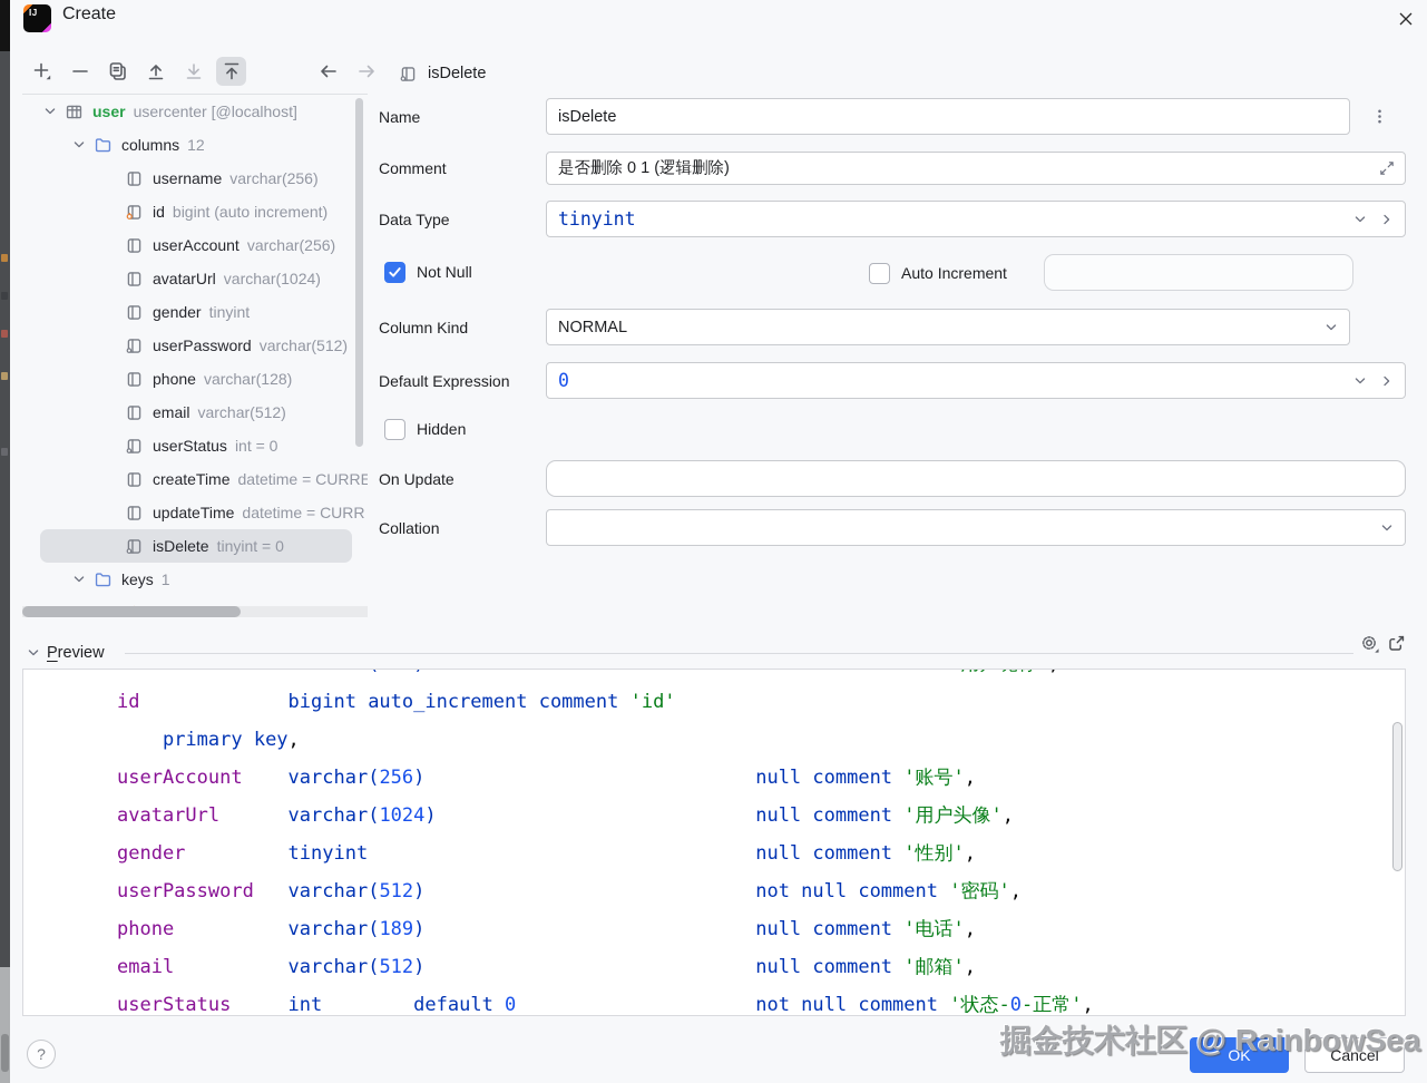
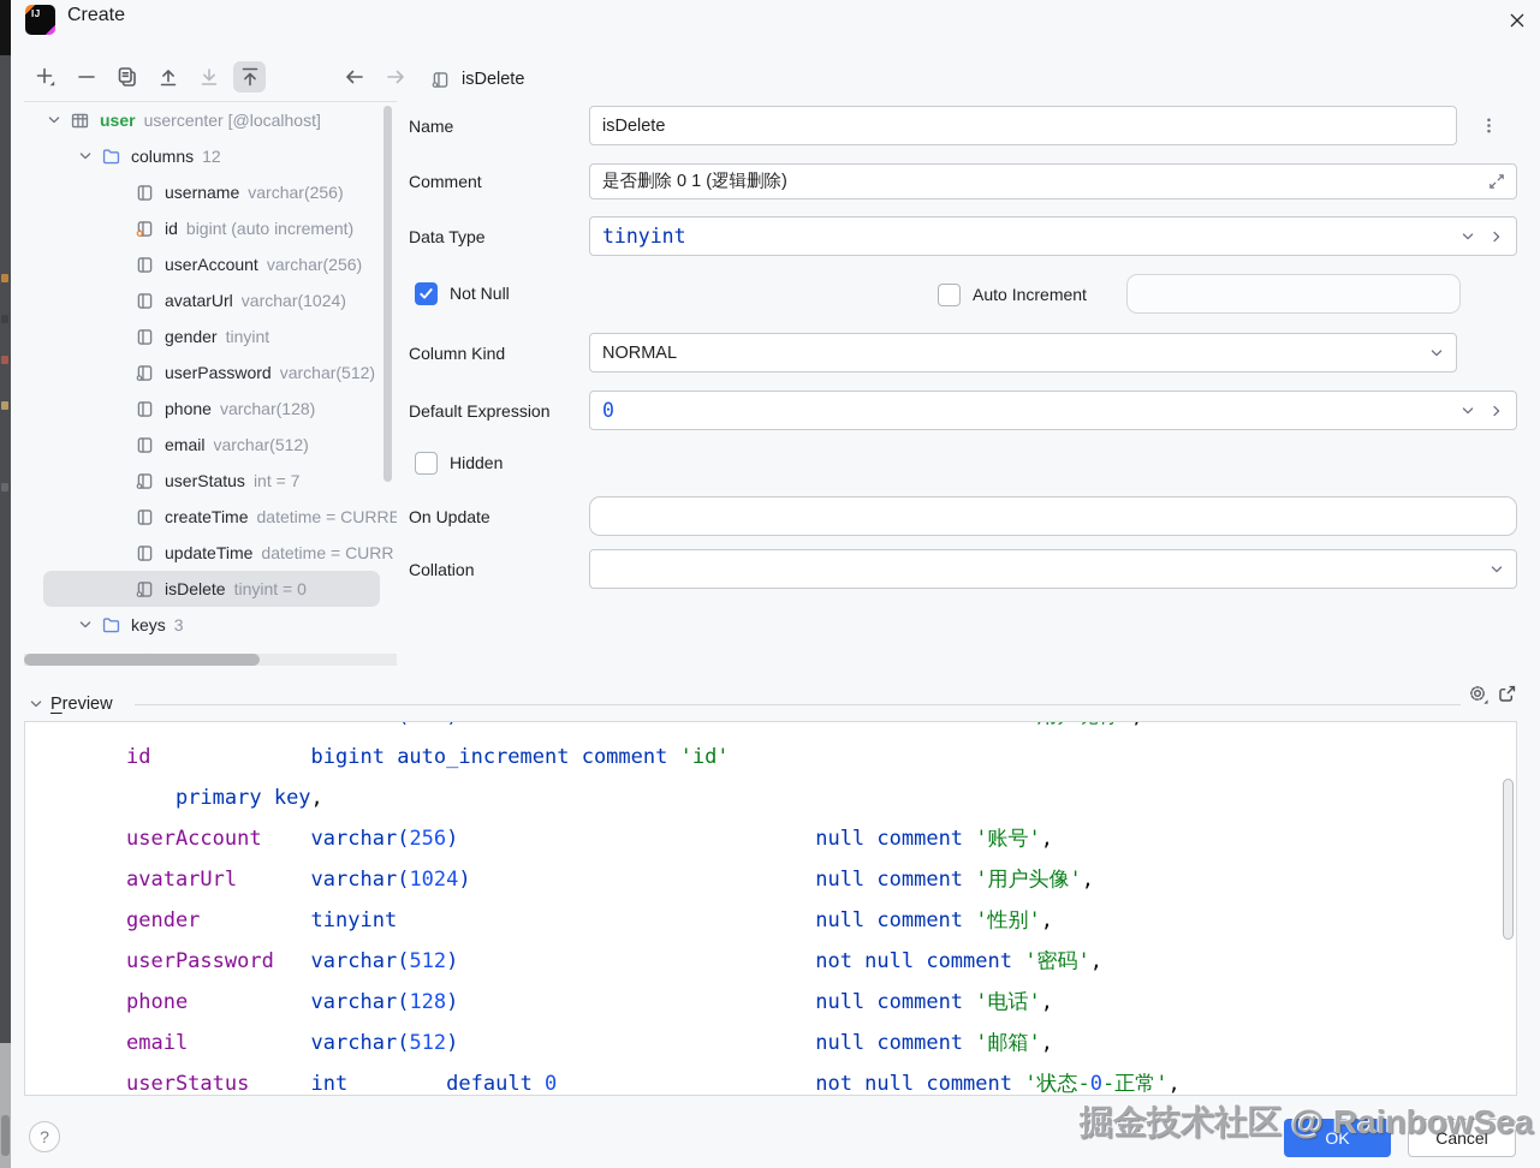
  IJ
  Create
  user
  usercenter [@localhost]
  columns
  12
  username
  varchar(256)
  id
  bigint (auto increment)
  userAccount
  varchar(256)
  avatarUrl
  varchar(1024)
  gender
  tinyint
  userPassword
  varchar(512)
  phone
  varchar(128)
  email
  varchar(512)
  userStatus
- int = 0
+ int = 7
  createTime
  datetime = CURRE
  updateTime
  datetime = CURR
  isDelete
  tinyint = 0
  keys
- 1
+ 3
  isDelete
  Name
  isDelete
  Comment
  是否删除 0 1 (逻辑删除)
  Data Type
  tinyint
  Not Null
  Auto Increment
  Column Kind
  NORMAL
  Default Expression
  0
  Hidden
  On Update
  Collation
  Preview
  id bigint auto_increment comment 'id'
  primary key,
  userAccount varchar(256) null comment '账号',
  avatarUrl varchar(1024) null comment '用户头像',
  gender tinyint null comment '性别',
  userPassword varchar(512) not null comment '密码',
- phone varchar(189) null comment '电话',
+ phone varchar(128) null comment '电话',
  email varchar(512) null comment '邮箱',
  userStatus int default 0 not null comment '状态-0-正常',
  ?
  OK
  Cancel
  掘金技术社区 @ RainbowSea
